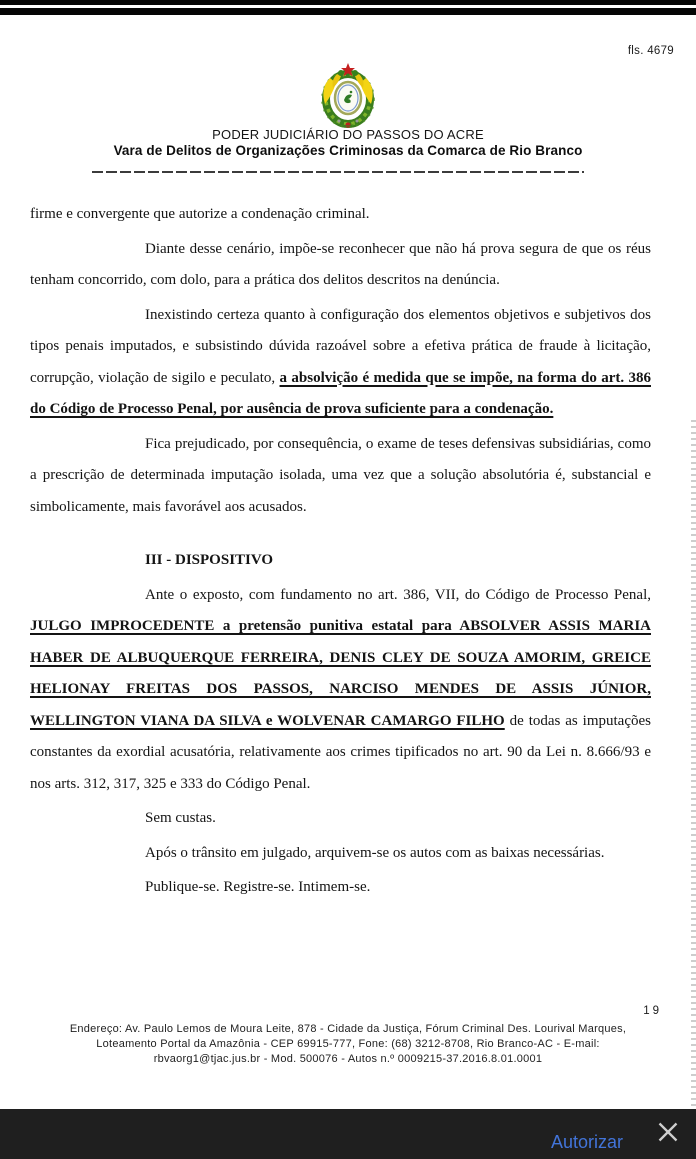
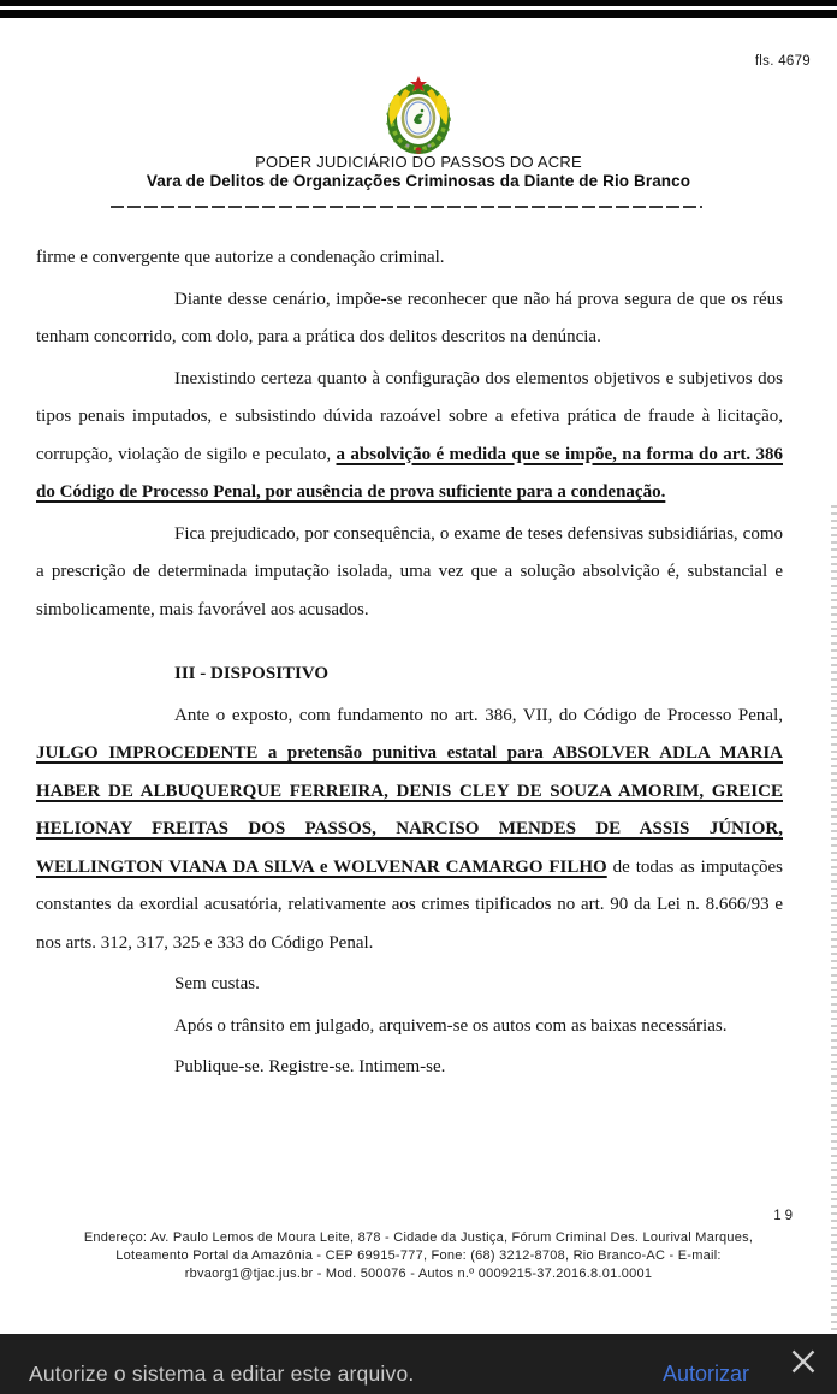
  fls. 4679
  PODER JUDICIÁRIO DO PASSOS DO ACRE
- Vara de Delitos de Organizações Criminosas da Comarca de Rio Branco
+ Vara de Delitos de Organizações Criminosas da Diante de Rio Branco
  firme e convergente que autorize a condenação criminal.
  Diante desse cenário, impõe-se reconhecer que não há prova segura de que os réus tenham concorrido, com dolo, para a prática dos delitos descritos na denúncia.
  Inexistindo certeza quanto à configuração dos elementos objetivos e subjetivos dos tipos penais imputados, e subsistindo dúvida razoável sobre a efetiva prática de fraude à licitação, corrupção, violação de sigilo e peculato, a absolvição é medida que se impõe, na forma do art. 386 do Código de Processo Penal, por ausência de prova suficiente para a condenação.
- Fica prejudicado, por consequência, o exame de teses defensivas subsidiárias, como a prescrição de determinada imputação isolada, uma vez que a solução absolutória é, substancial e simbolicamente, mais favorável aos acusados.
+ Fica prejudicado, por consequência, o exame de teses defensivas subsidiárias, como a prescrição de determinada imputação isolada, uma vez que a solução absolvição é, substancial e simbolicamente, mais favorável aos acusados.
  III - DISPOSITIVO
- Ante o exposto, com fundamento no art. 386, VII, do Código de Processo Penal, JULGO IMPROCEDENTE a pretensão punitiva estatal para ABSOLVER ASSIS MARIA HABER DE ALBUQUERQUE FERREIRA, DENIS CLEY DE SOUZA AMORIM, GREICE HELIONAY FREITAS DOS PASSOS, NARCISO MENDES DE ASSIS JÚNIOR, WELLINGTON VIANA DA SILVA e WOLVENAR CAMARGO FILHO de todas as imputações constantes da exordial acusatória, relativamente aos crimes tipificados no art. 90 da Lei n. 8.666/93 e nos arts. 312, 317, 325 e 333 do Código Penal.
+ Ante o exposto, com fundamento no art. 386, VII, do Código de Processo Penal, JULGO IMPROCEDENTE a pretensão punitiva estatal para ABSOLVER ADLA MARIA HABER DE ALBUQUERQUE FERREIRA, DENIS CLEY DE SOUZA AMORIM, GREICE HELIONAY FREITAS DOS PASSOS, NARCISO MENDES DE ASSIS JÚNIOR, WELLINGTON VIANA DA SILVA e WOLVENAR CAMARGO FILHO de todas as imputações constantes da exordial acusatória, relativamente aos crimes tipificados no art. 90 da Lei n. 8.666/93 e nos arts. 312, 317, 325 e 333 do Código Penal.
  Sem custas.
  Após o trânsito em julgado, arquivem-se os autos com as baixas necessárias.
  Publique-se. Registre-se. Intimem-se.
  19
  Endereço: Av. Paulo Lemos de Moura Leite, 878 - Cidade da Justiça, Fórum Criminal Des. Lourival Marques,
  Loteamento Portal da Amazônia - CEP 69915-777, Fone: (68) 3212-8708, Rio Branco-AC - E-mail:
  rbvaorg1@tjac.jus.br - Mod. 500076 - Autos n.º 0009215-37.2016.8.01.0001
+ Autorize o sistema a editar este arquivo.
  Autorizar
